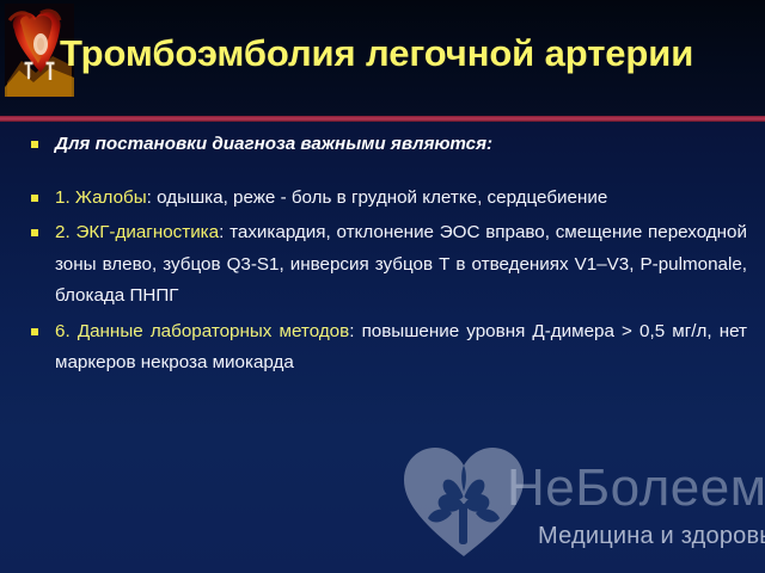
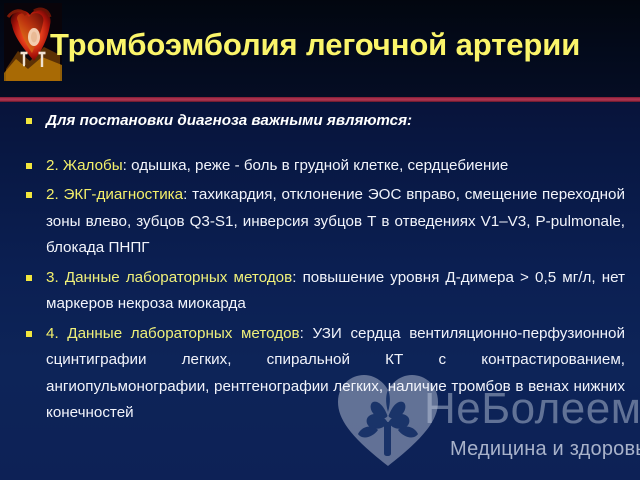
  Тромбоэмболия легочной артерии
  НеБолеем
  Медицина и здоров
  Для постановки диагноза важными являются:
- 1. Жалобы: одышка, реже - боль в грудной клетке, сердцебиение
+ 2. Жалобы: одышка, реже - боль в грудной клетке, сердцебиение
  2. ЭКГ-диагностика: тахикардия, отклонение ЭОС вправо, смещение переходной зоны влево, зубцов Q3-S1, инверсия зубцов Т в отведениях V1–V3, P-pulmonale, блокада ПНПГ
- 6. Данные лабораторных методов: повышение уровня Д-димера > 0,5 мг/л, нет маркеров некроза миокарда
+ 3. Данные лабораторных методов: повышение уровня Д-димера > 0,5 мг/л, нет маркеров некроза миокарда
+ 4. Данные лабораторных методов: УЗИ сердца вентиляционно-перфузионной сцинтиграфии легких, спиральной КТ с контрастированием, ангиопульмонографии, рентгенографии легких, наличие тромбов в венах нижних конечностей
